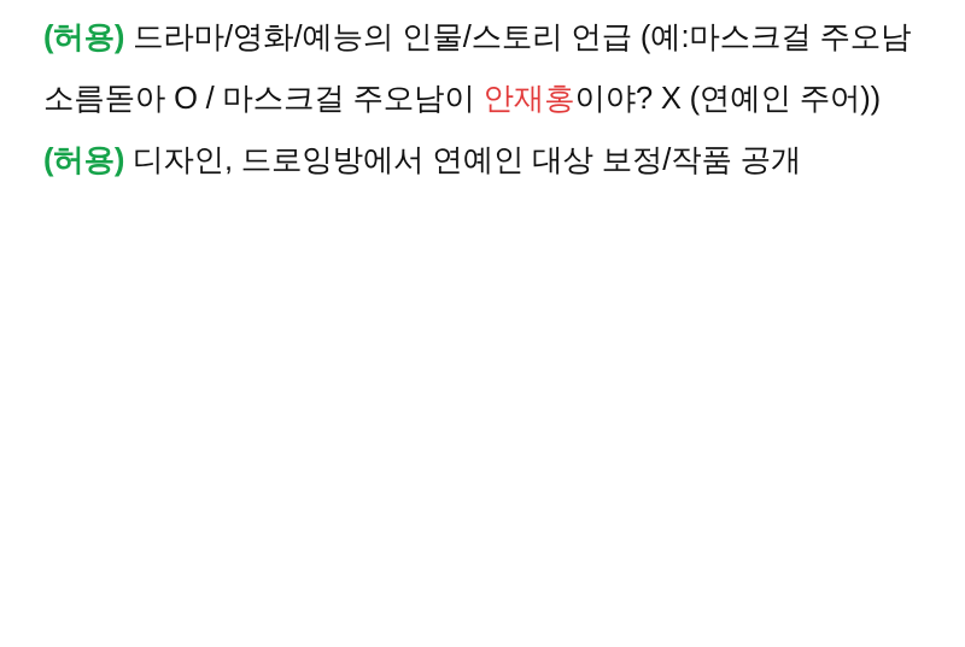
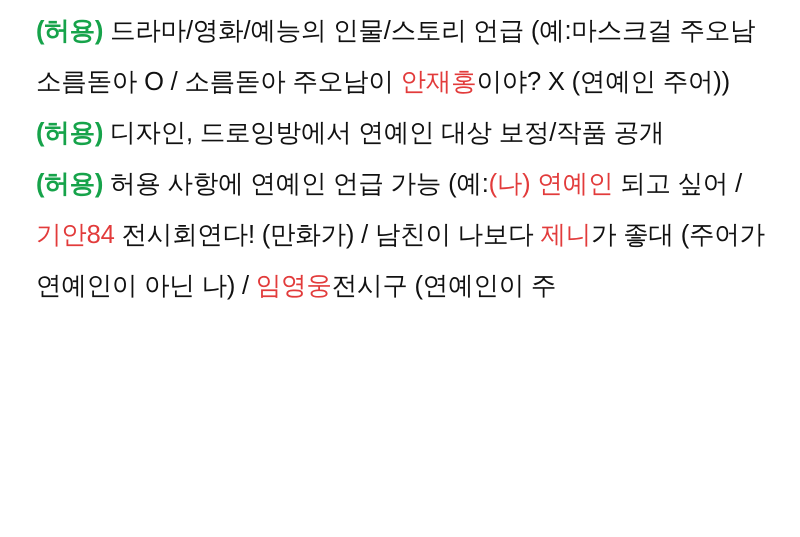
- (허용) 드라마/영화/예능의 인물/스토리 언급 (예:마스크걸 주오남 소름돋아 O / 마스크걸 주오남이 안재홍이야? X (연예인 주어))
+ (허용) 드라마/영화/예능의 인물/스토리 언급 (예:마스크걸 주오남 소름돋아 O / 소름돋아 주오남이 안재홍이야? X (연예인 주어))
  (허용) 디자인, 드로잉방에서 연예인 대상 보정/작품 공개
+ (허용) 허용 사항에 연예인 언급 가능 (예:(나) 연예인 되고 싶어 / 기안84 전시회연다! (만화가) / 남친이 나보다 제니가 좋대 (주어가 연예인이 아닌 나) / 임영웅전시구 (연예인이 주
